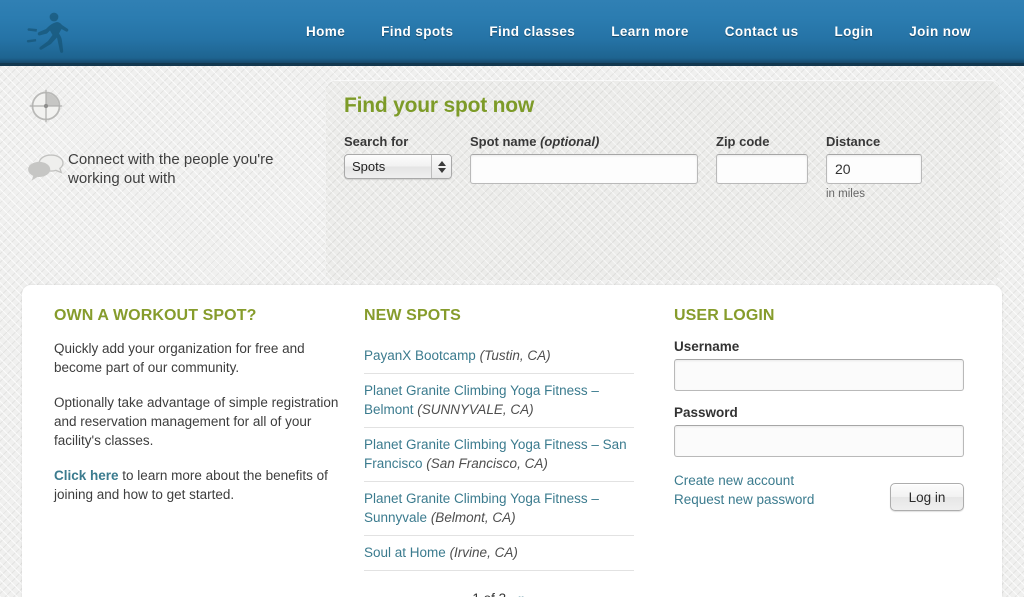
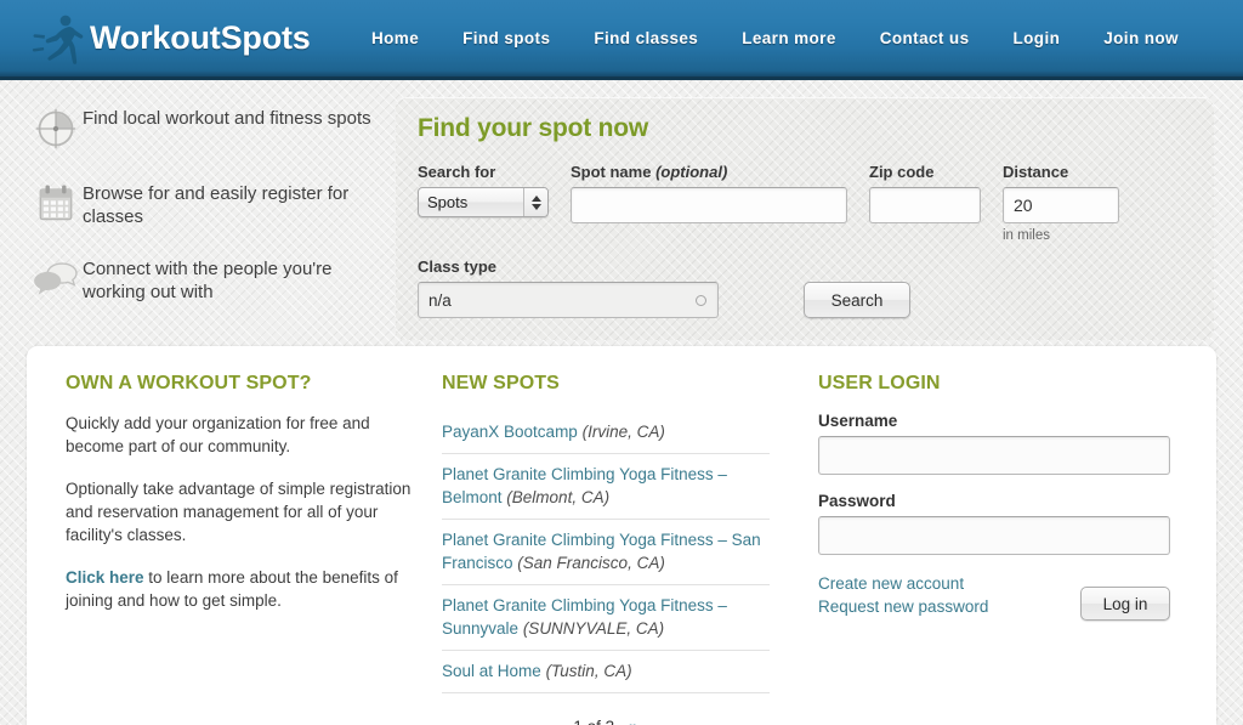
+ WorkoutSpots
  Home
  Find spots
  Find classes
  Learn more
  Contact us
  Login
  Join now
+ Find local workout and fitness spots
+ Browse for and easily register for classes
  Connect with the people you're working out with
  Find your spot now
  Search for
  Spots
  Spot name (optional)
  Zip code
  Distance
  20
  in miles
+ Class type
+ n/a
+ Search
  OWN A WORKOUT SPOT?
  Quickly add your organization for free and become part of our community.
  Optionally take advantage of simple registration and reservation management for all of your facility's classes.
- Click here to learn more about the benefits of joining and how to get started.
+ Click here to learn more about the benefits of joining and how to get simple.
  NEW SPOTS
- PayanX Bootcamp (Tustin, CA)
+ PayanX Bootcamp (Irvine, CA)
- Planet Granite Climbing Yoga Fitness – Belmont (SUNNYVALE, CA)
+ Planet Granite Climbing Yoga Fitness – Belmont (Belmont, CA)
  Planet Granite Climbing Yoga Fitness – San Francisco (San Francisco, CA)
- Planet Granite Climbing Yoga Fitness – Sunnyvale (Belmont, CA)
+ Planet Granite Climbing Yoga Fitness – Sunnyvale (SUNNYVALE, CA)
- Soul at Home (Irvine, CA)
+ Soul at Home (Tustin, CA)
  USER LOGIN
  Username
  Password
  Create new account
  Request new password
  Log in
